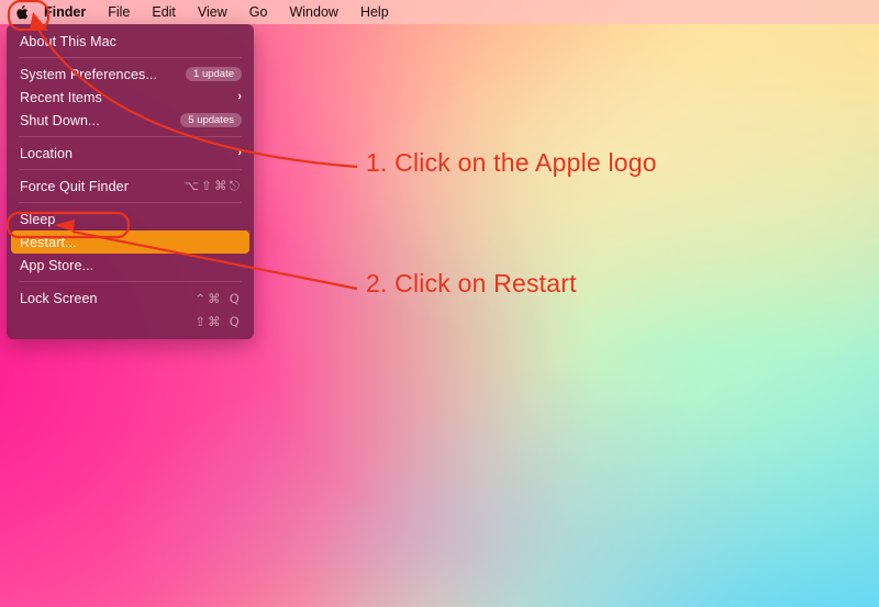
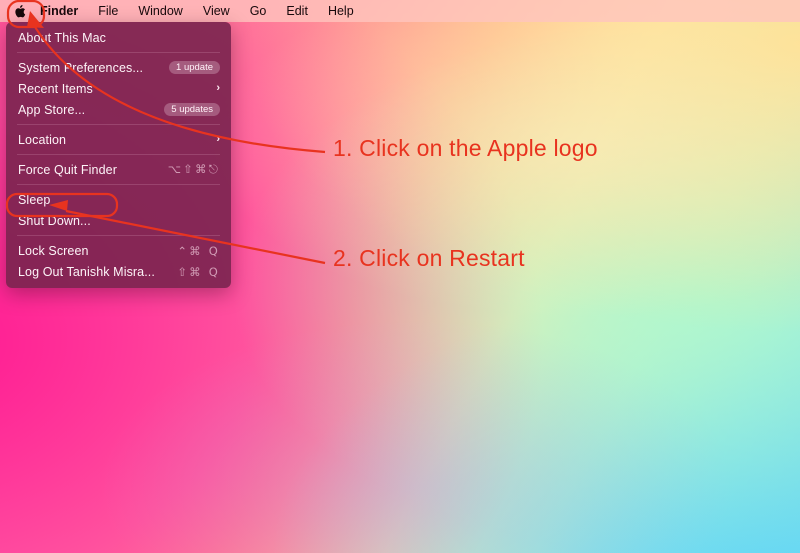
  inder
  File
- Edit
+ Window
  View
  Go
- Window
+ Edit
  Help
  About This Mac
  Systemreferences...
  1 update
  Recent Items
  ›
- Shut Down...
+ App Store...
  5 updates
  Location
  ›
  Force Quit Finder
  ⌥⇧⌘⎋
  Sleep
- Restart...
- App Store...
+ Shut Down...
  Lock Screen
  ⌃⌘ Q
+ Log Out Tanishk Misra...
  ⇧⌘ Q
  1. Click on the Apple logo
  2. Click on Restart
